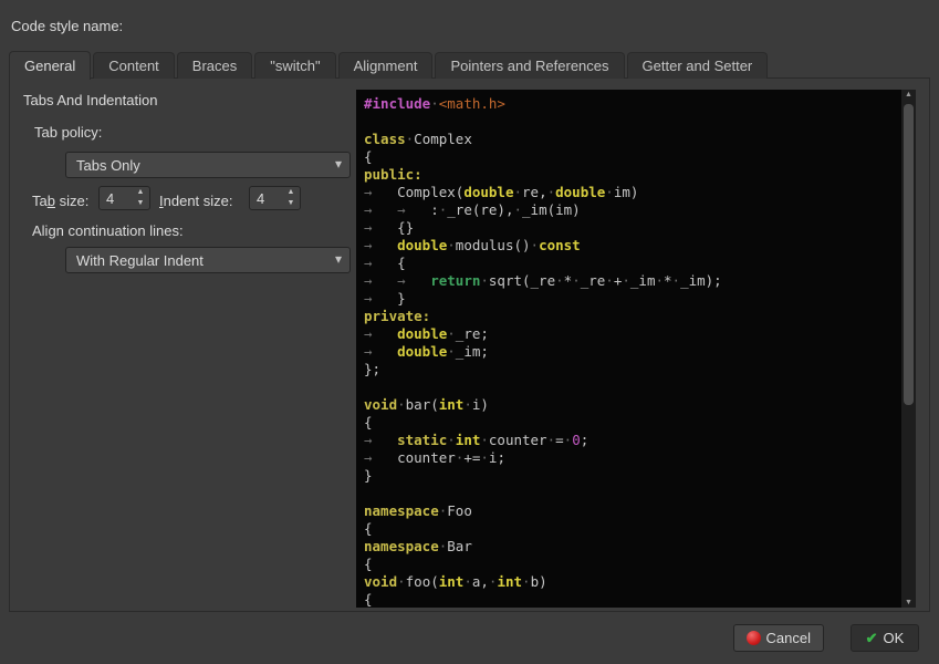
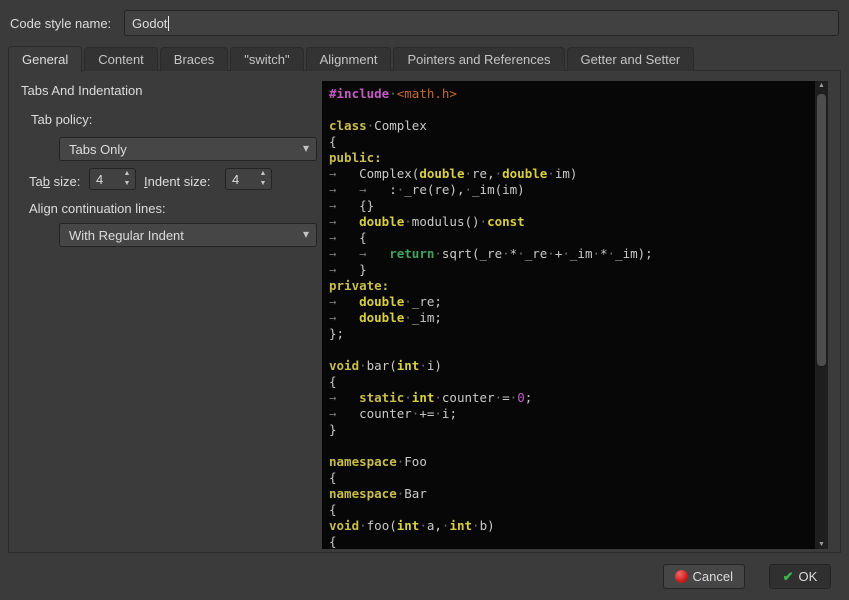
  Code style name:
+ Godot
  General
  Content
  Braces
  "switch"
  Alignment
  Pointers and References
  Getter and Setter
  Tabs And Indentation
  Tab policy:
  Tabs Only
  ▾
  Tab size:
  4
  Indent size:
  4
  Align continuation lines:
  With Regular Indent
  ▾
  #include·<math.h>
  class·Complex
  {
  public:
  → Complex(double·re,·double·im)
  → → :·_re(re),·_im(im)
  → {}
  → double·modulus()·const
  → {
  → → return·sqrt(_re·*·_re·+·_im·*·_im);
  → }
  private:
  → double·_re;
  → double·_im;
  };
  void·bar(int·i)
  {
  → static·int·counter·=·0;
  → counter·+=·i;
  }
  namespace·Foo
  {
  namespace·Bar
  {
  void·foo(int·a,·int·b)
  {
  Cancel
  ✔
  OK
